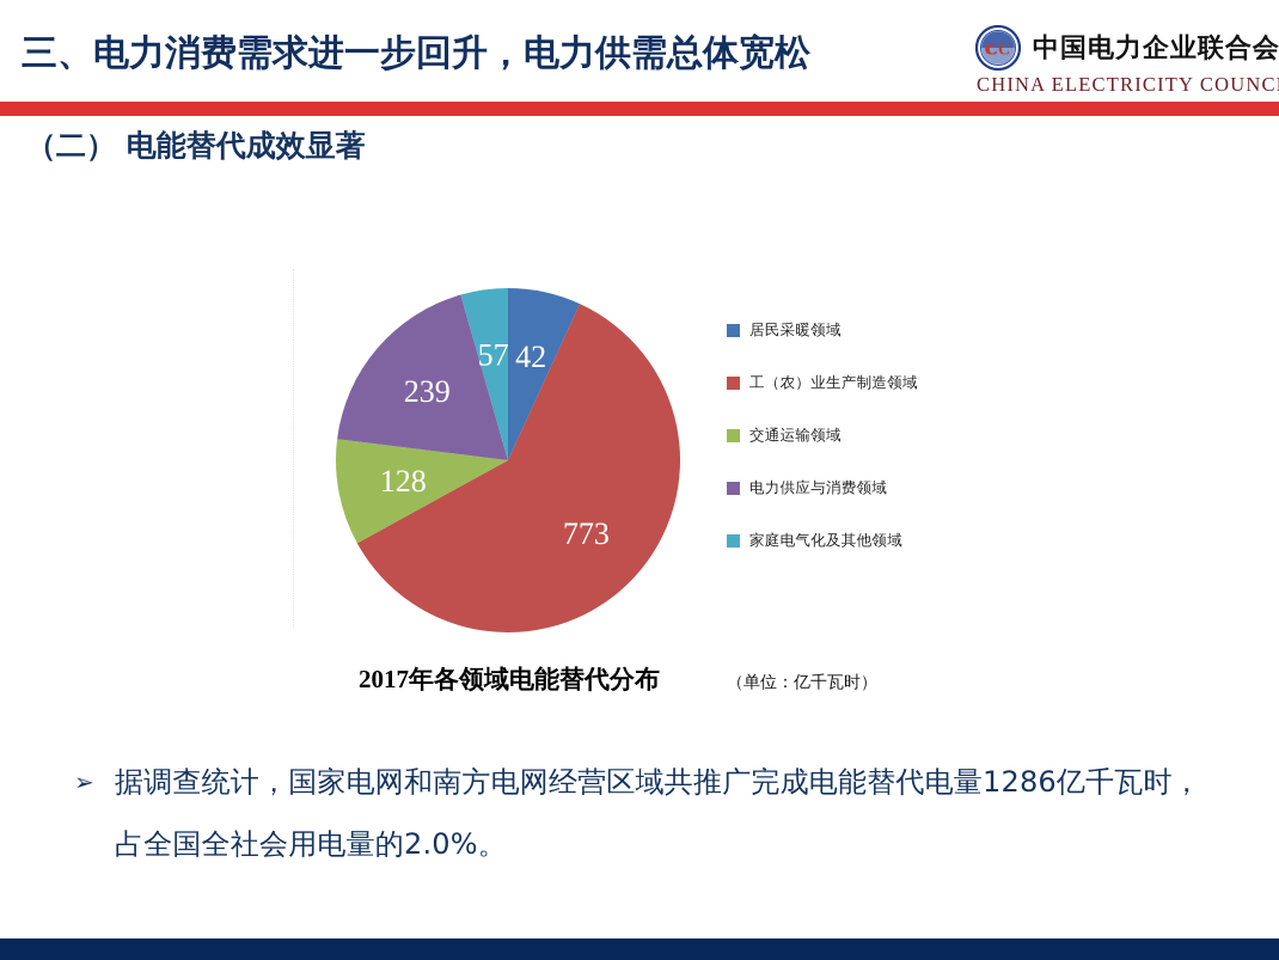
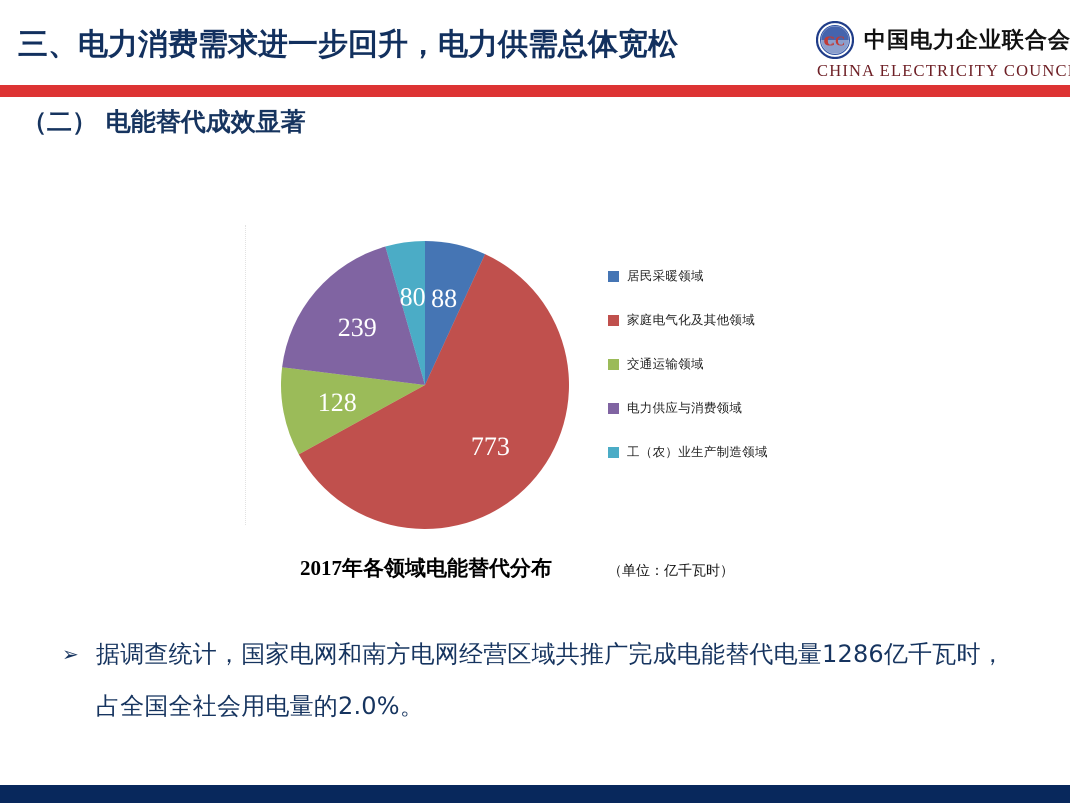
  三、电力消费需求进一步回升，电力供需总体宽松
  CC
  C
  中国电力企业联合会
  CHINA ELECTRICITY COUNC
  （二） 电能替代成效显著
- 42
+ 88
  773
  128
  239
- 57
+ 80
  居民采暖领域
- 工（农）业生产制造领域
+ 家庭电气化及其他领域
  交通运输领域
  电力供应与消费领域
- 家庭电气化及其他领域
+ 工（农）业生产制造领域
  2017年各领域电能替代分布
  （单位：亿千瓦时）
  ➢
  据调查统计，国家电网和南方电网经营区域共推广完成电能替代电量1286亿千瓦时，占全国全社会用电量的2.0%。
